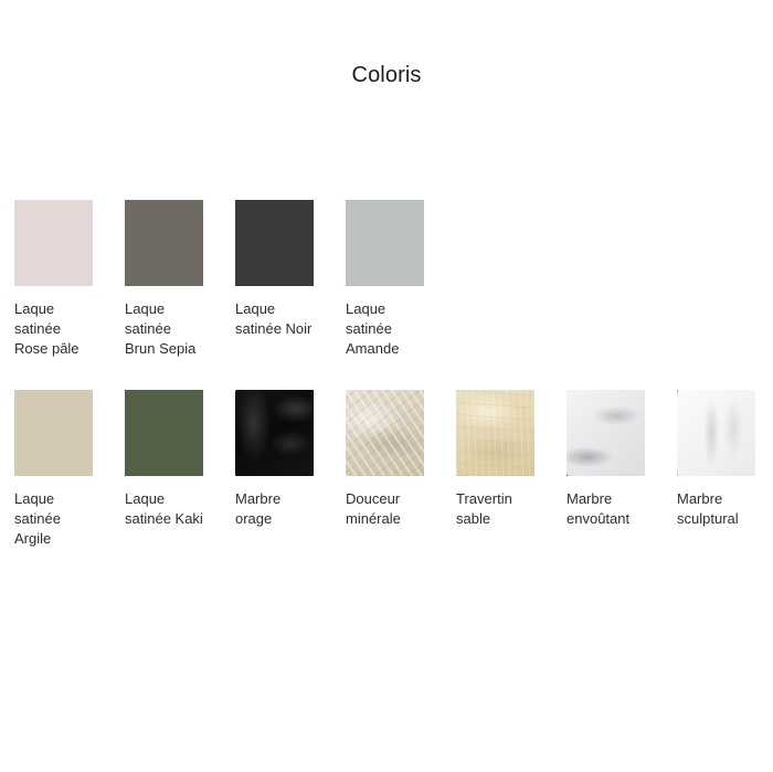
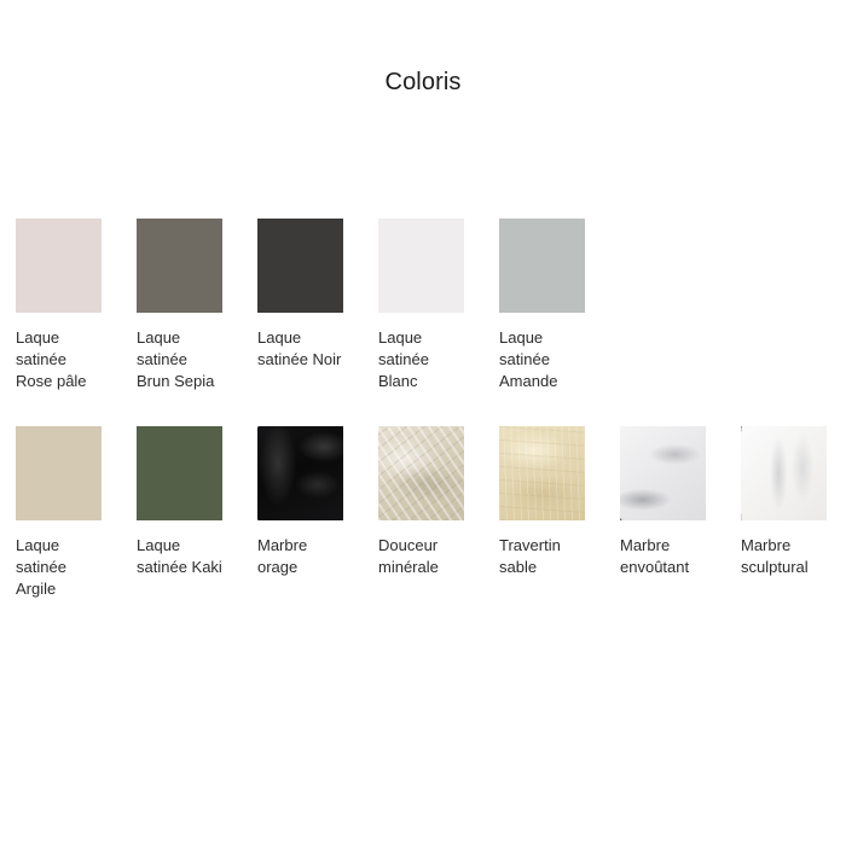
  Coloris
  Laque satinée Rose pâle
  Laque satinée Brun Sepia
  Laque satinée Noir
+ Laque satinée Blanc
  Laque satinée Amande
  Laque satinée Argile
  Laque satinée Kaki
  Marbre orage
  Douceur minérale
  Travertin sable
  Marbre envoûtant
  Marbre sculptural
